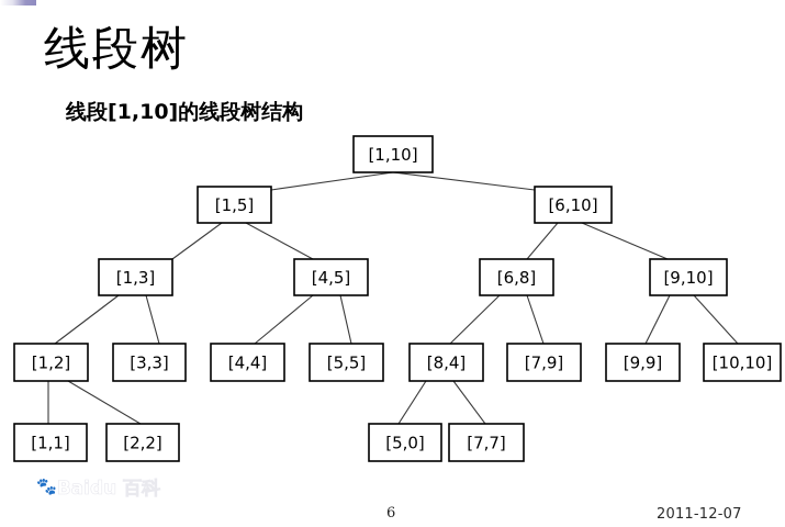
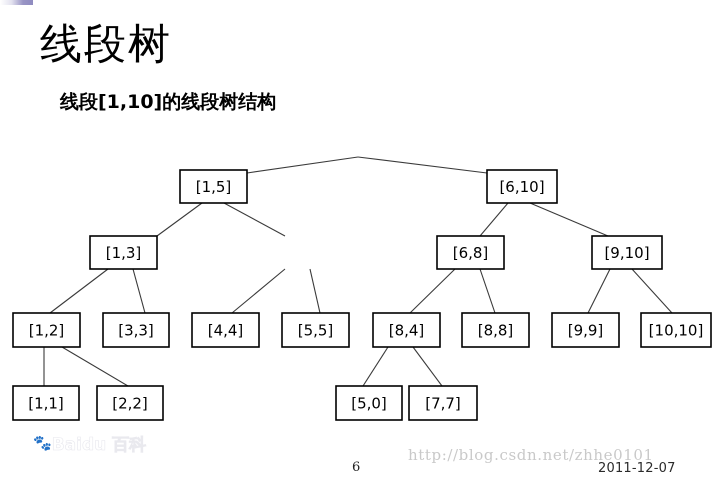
  线段树
  线段[1,10]的线段树结构
- [1,10]
  [1,5]
  [6,10]
  [1,3]
- [4,5]
  [6,8]
  [9,10]
  [1,2]
  [3,3]
  [4,4]
  [5,5]
  [8,4]
- [7,9]
+ [8,8]
  [9,9]
  [10,10]
  [1,1]
  [2,2]
  [5,0]
  [7,7]
+ http://blog.csdn.net/zhhe0101
  6
  2011-12-07
